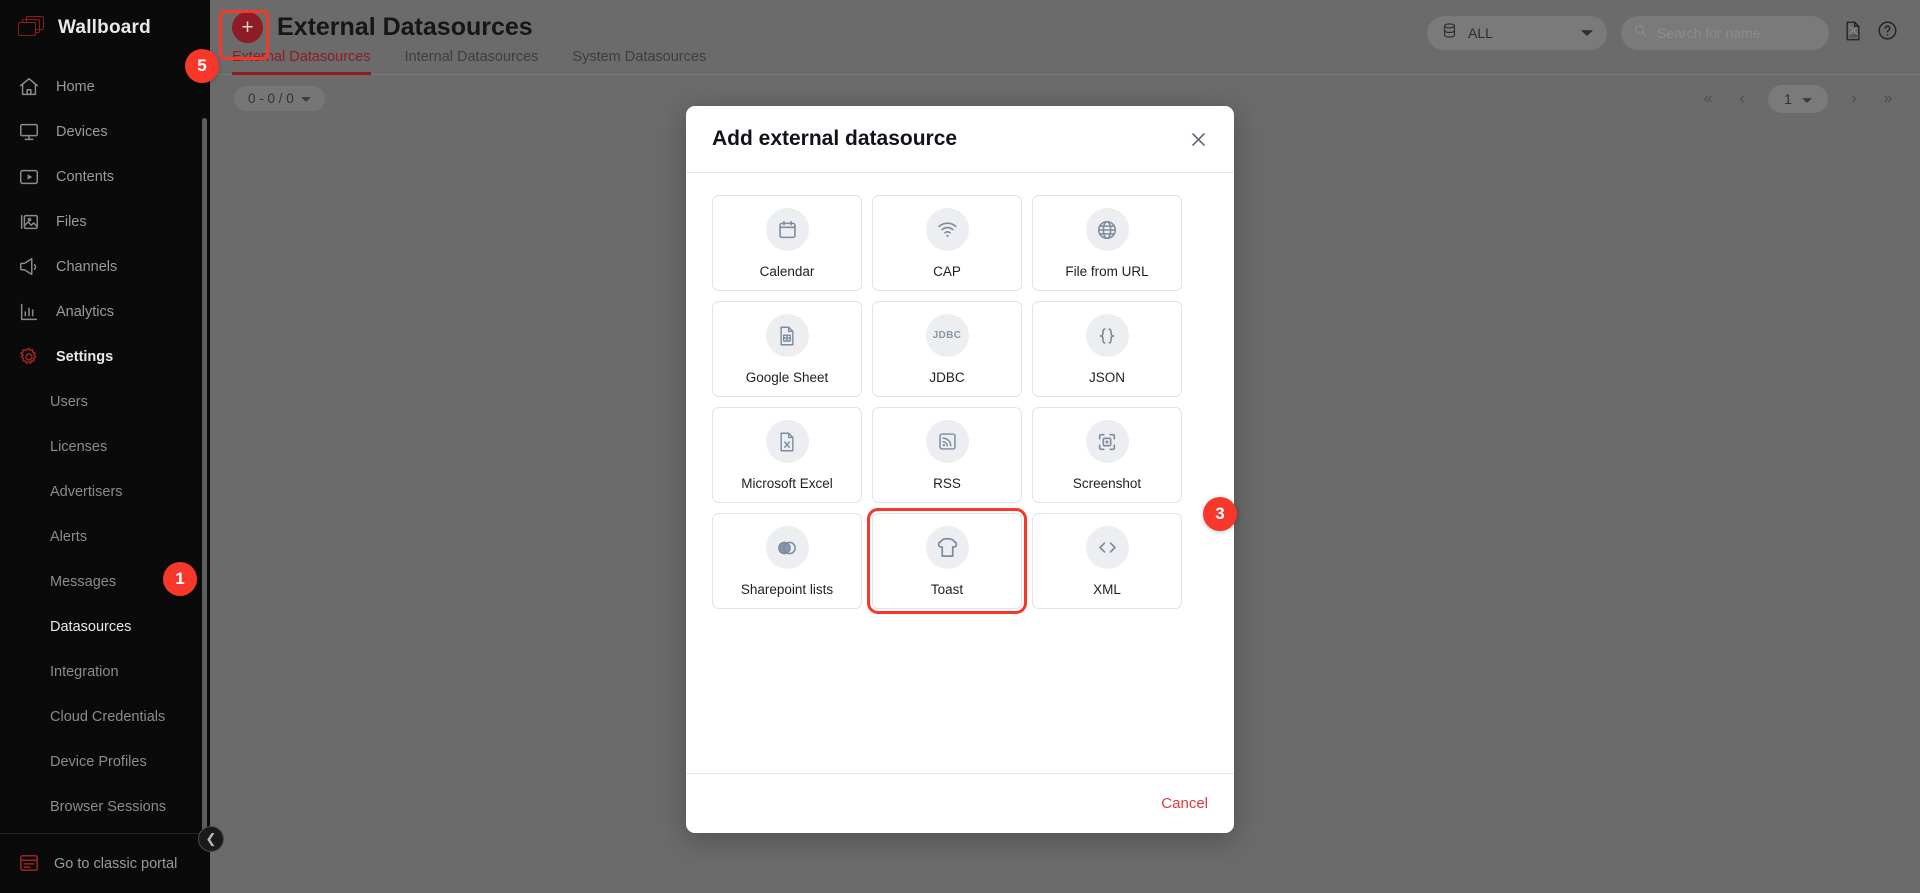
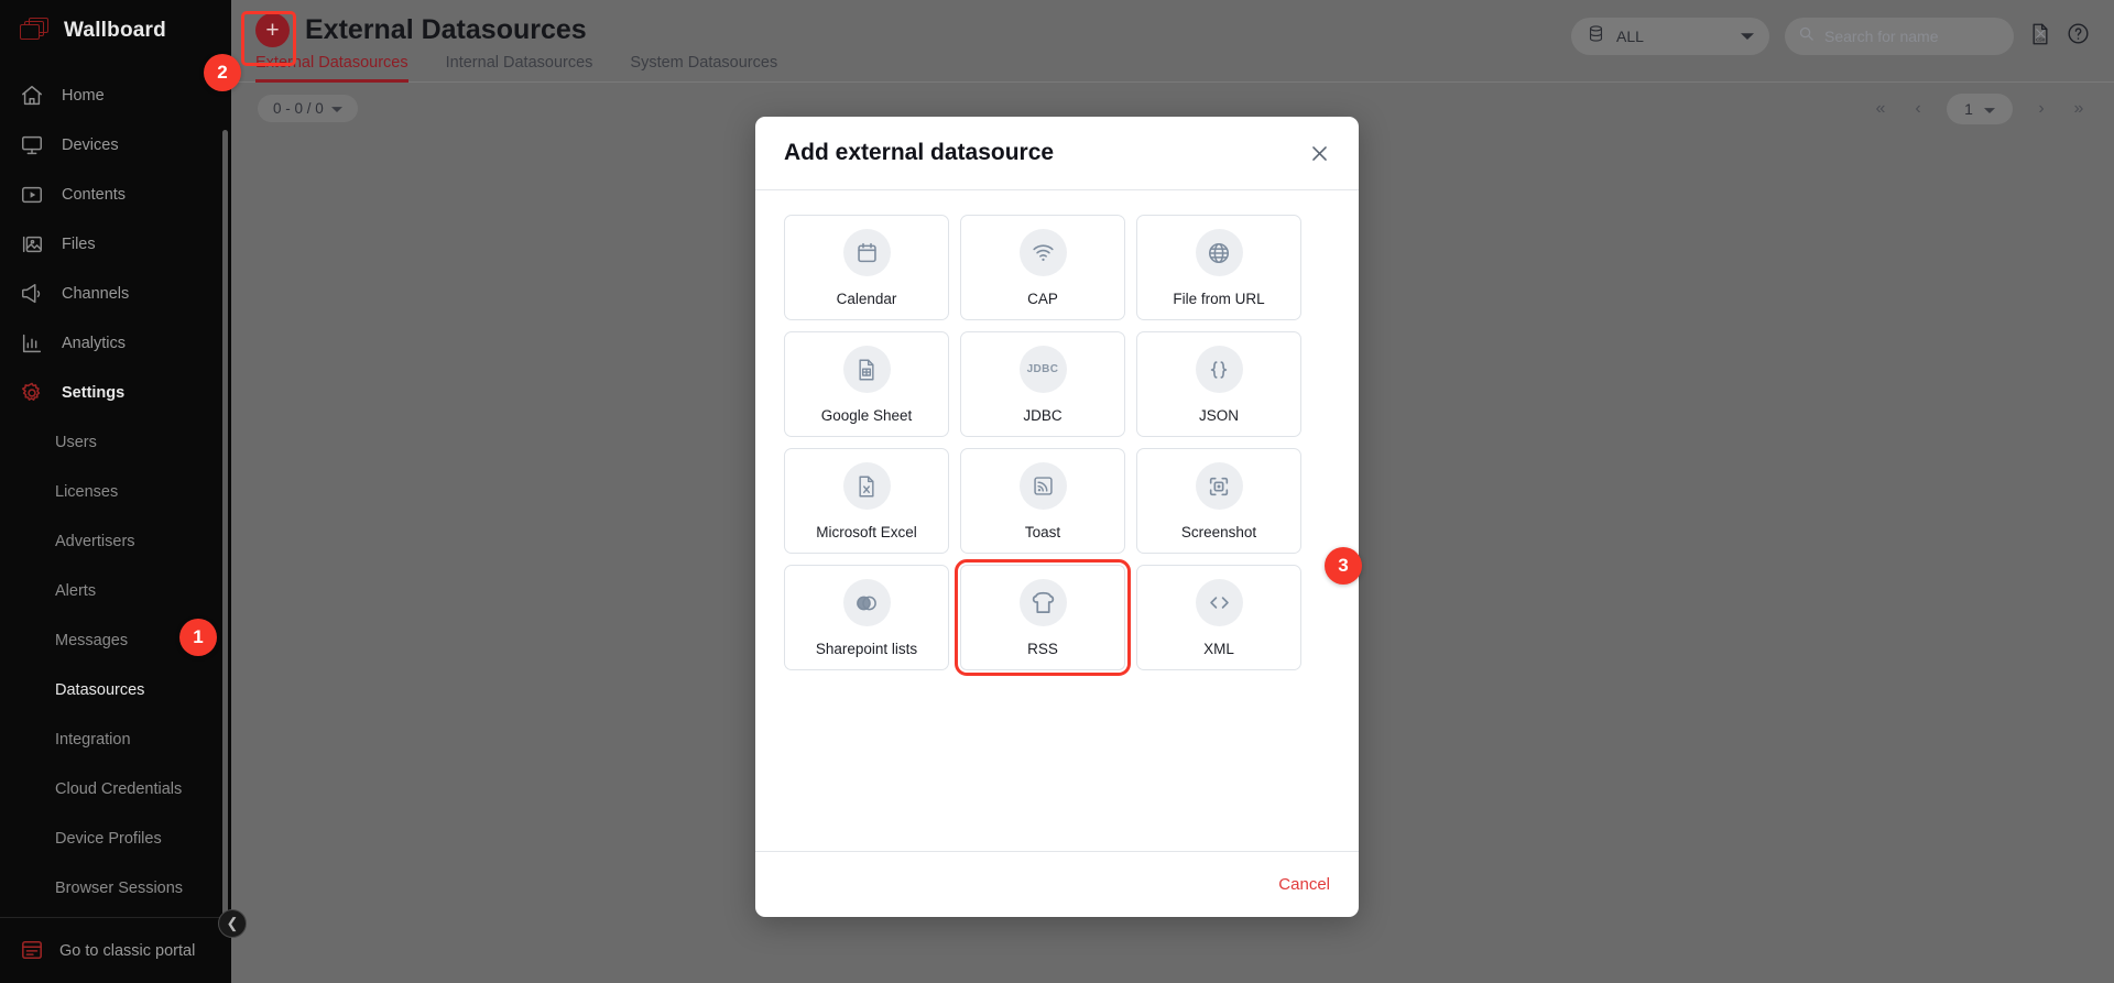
  Wallboard
  Home
  Devices
  Contents
  Files
  Channels
  Analytics
  Settings
  Users
  Licenses
  Advertisers
  Alerts
  Messages
  Datasources
  Integration
  Cloud Credentials
  Device Profiles
  Browser Sessions
  Go to classic portal
  ❮
  +
  External Datasources
  External Datasources
  Internal Datasources
  System Datasources
  ALL
  Search for name
  0 - 0 / 0
  «
  ‹
  1
  ›
  »
  Add external datasource
  Calendar
  CAP
  File from URL
  Google Sheet
  JDBC
  JDBC
  JSON
  Microsoft Excel
- RSS
+ Toast
  Screenshot
  Sharepoint lists
- Toast
+ RSS
  XML
  Cancel
  1
- 5
+ 2
  3
